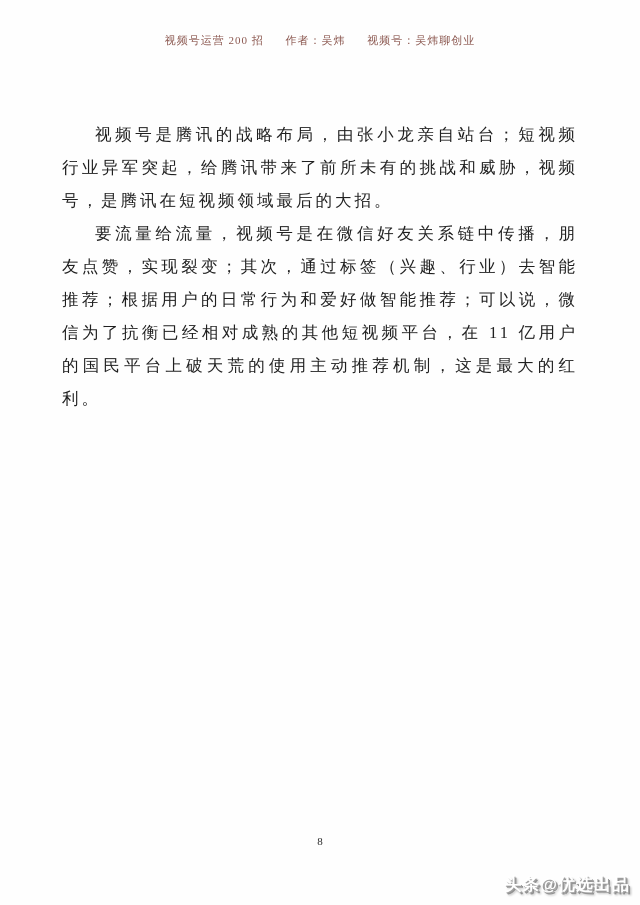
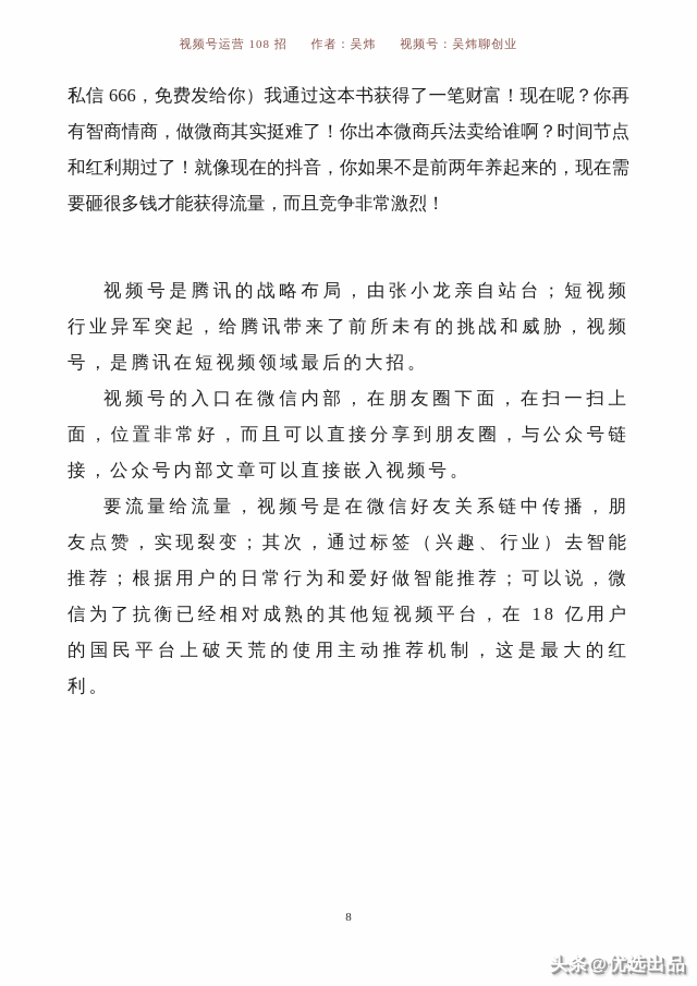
- 视频号运营 200 招 作者：吴炜 视频号：吴炜聊创业
+ 视频号运营 108 招 作者：吴炜 视频号：吴炜聊创业
+ 私信 666，免费发给你）我通过这本书获得了一笔财富！现在呢？你再有智商情商，做微商其实挺难了！你出本微商兵法卖给谁啊？时间节点和红利期过了！就像现在的抖音，你如果不是前两年养起来的，现在需要砸很多钱才能获得流量，而且竞争非常激烈！
  视频号是腾讯的战略布局，由张小龙亲自站台；短视频行业异军突起，给腾讯带来了前所未有的挑战和威胁，视频号，是腾讯在短视频领域最后的大招。
+ 视频号的入口在微信内部，在朋友圈下面，在扫一扫上面，位置非常好，而且可以直接分享到朋友圈，与公众号链接，公众号内部文章可以直接嵌入视频号。
- 要流量给流量，视频号是在微信好友关系链中传播，朋友点赞，实现裂变；其次，通过标签（兴趣、行业）去智能推荐；根据用户的日常行为和爱好做智能推荐；可以说，微信为了抗衡已经相对成熟的其他短视频平台，在 11 亿用户的国民平台上破天荒的使用主动推荐机制，这是最大的红利。
+ 要流量给流量，视频号是在微信好友关系链中传播，朋友点赞，实现裂变；其次，通过标签（兴趣、行业）去智能推荐；根据用户的日常行为和爱好做智能推荐；可以说，微信为了抗衡已经相对成熟的其他短视频平台，在 18 亿用户的国民平台上破天荒的使用主动推荐机制，这是最大的红利。
  8
  头条@优选出品
